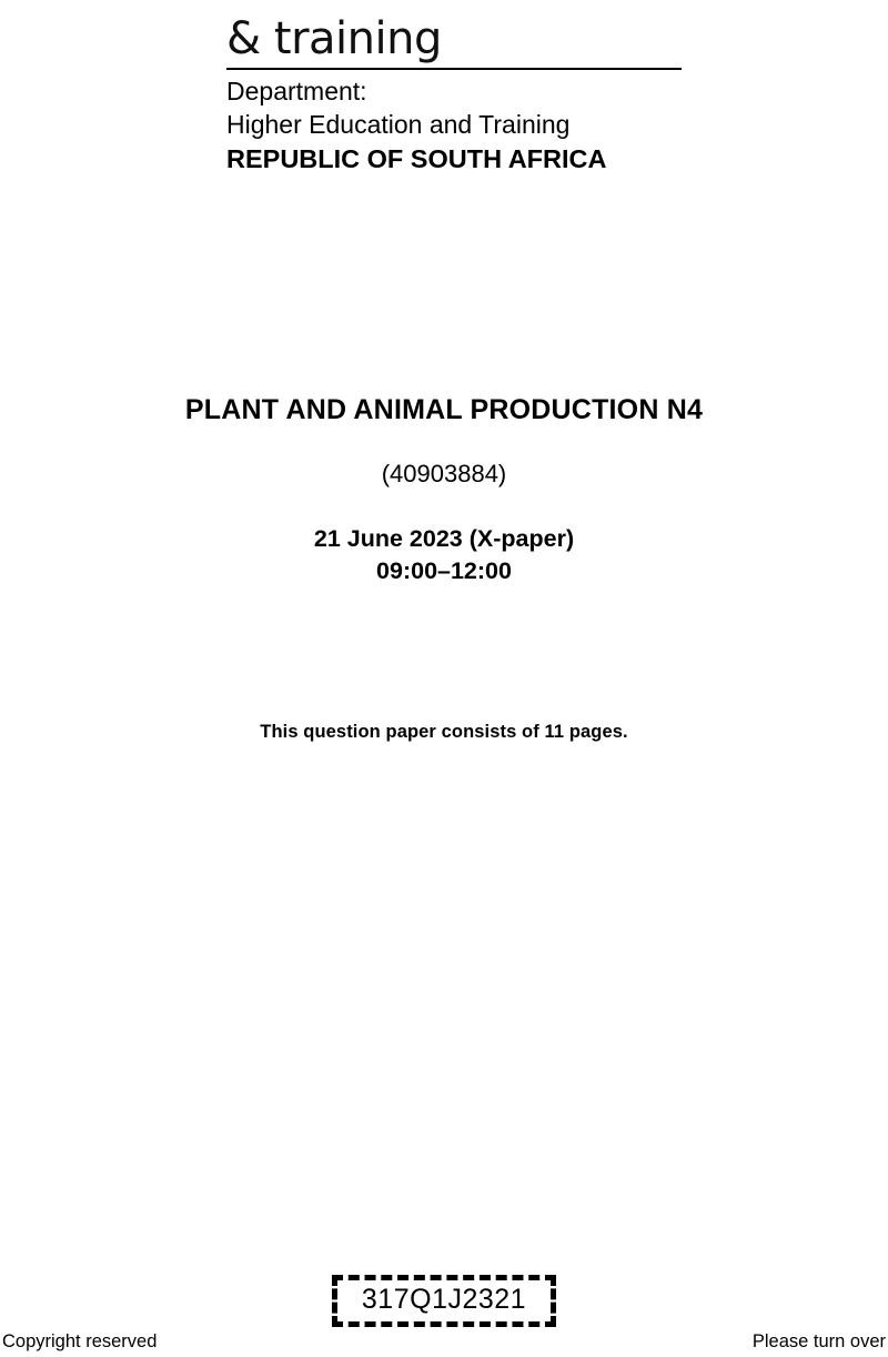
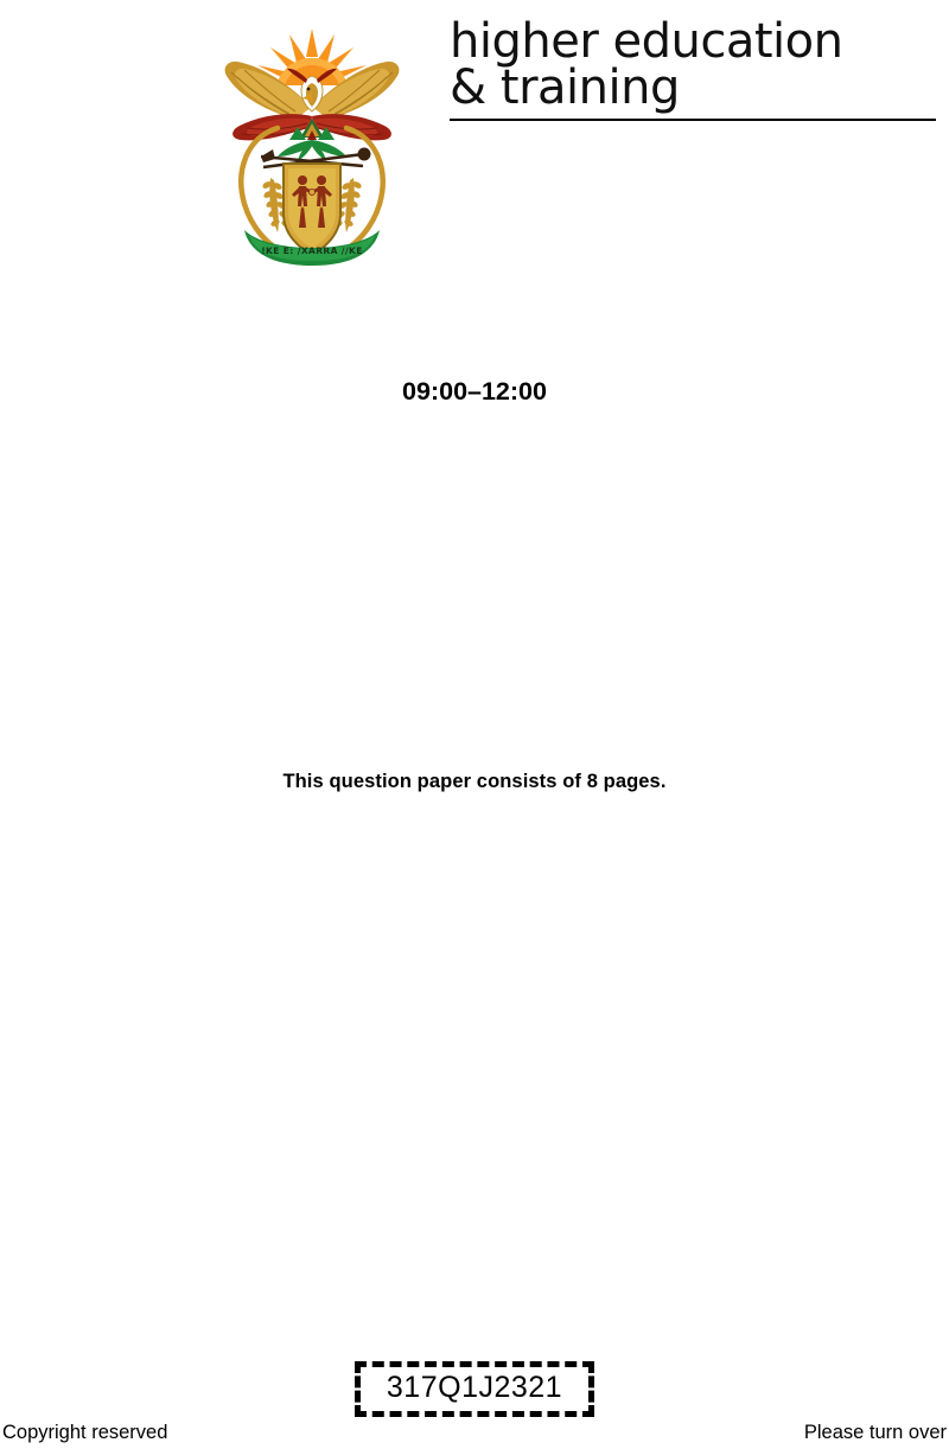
+ !KE E: /XARRA //KE
+ higher education
  & training
- Department:
- Higher Education and Training
- REPUBLIC OF SOUTH AFRICA
- PLANT AND ANIMAL PRODUCTION N4
- (40903884)
- 21 June 2023 (X-paper)
  09:00–12:00
- This question paper consists of 11 pages.
+ This question paper consists of 8 pages.
  317Q1J2321
  Copyright reserved
  Please turn over
